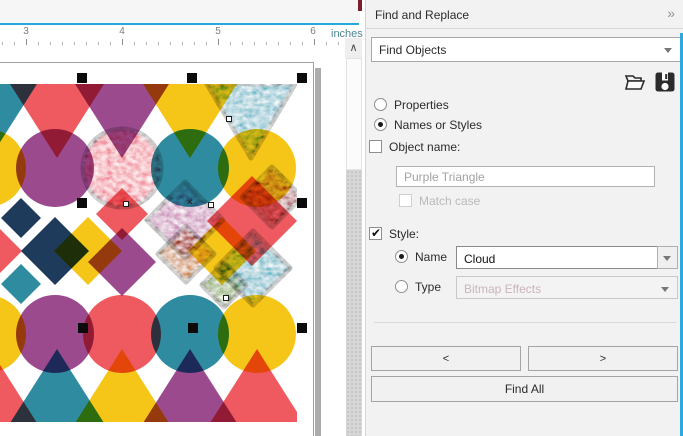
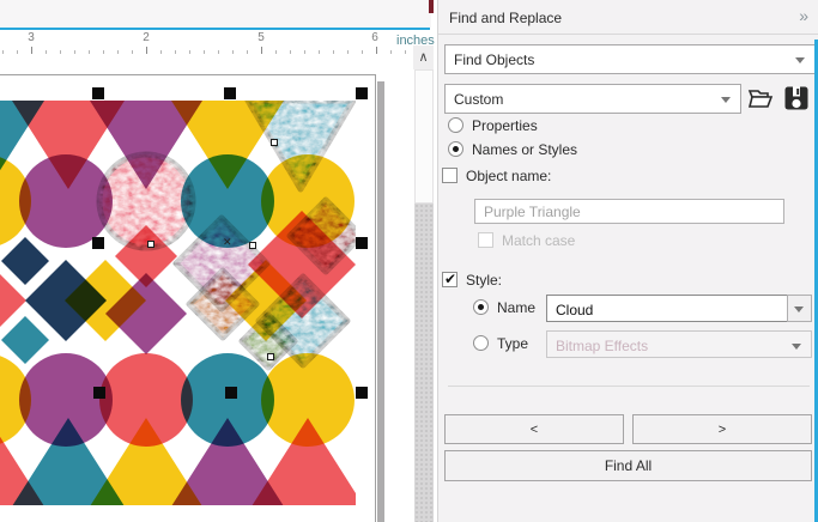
  3
- 4
+ 2
  5
  6
  inches
  ✕
  ∧
  Find and Replace
  »
  Find Objects
+ Custom
  Properties
  Names or Styles
  Object name:
  Purple Triangle
  Match case
  Style:
  Name
  Cloud
  Type
  Bitmap Effects
  <
  >
  Find All
